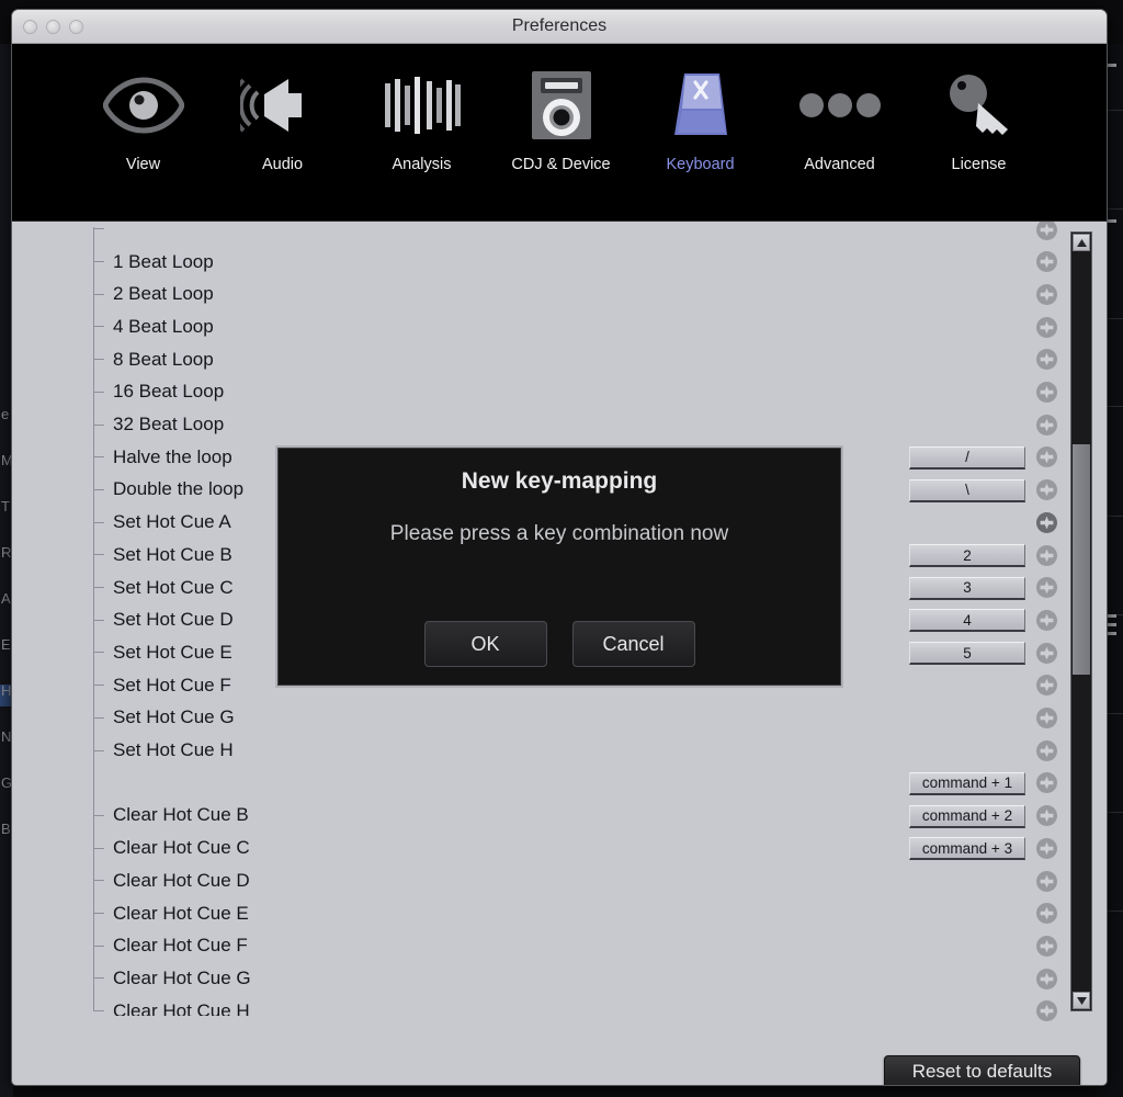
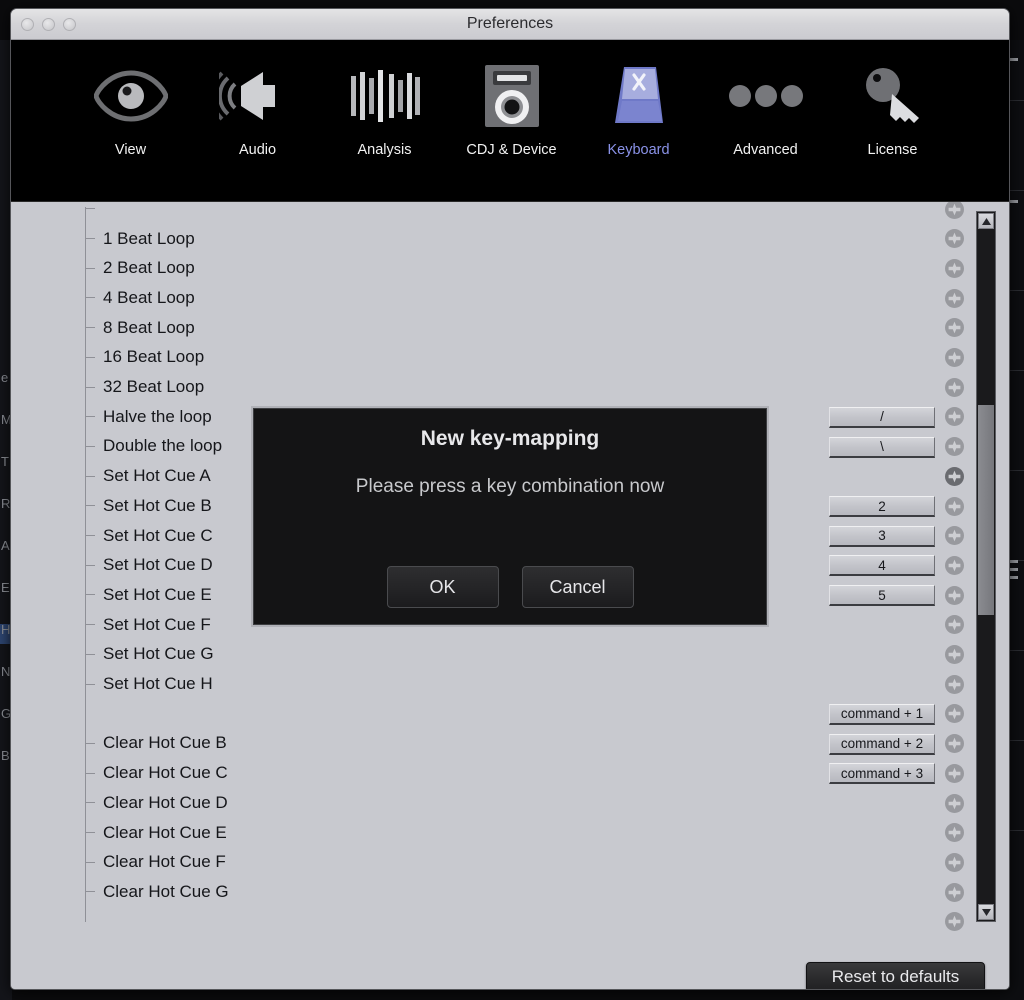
  e
  M
  T
  R
  A
  E
  H
  N
  G
  B
  Preferences
  View
  Audio
  Analysis
  CDJ & Device
  Keyboard
  Advanced
  License
  1 Beat Loop
  2 Beat Loop
  4 Beat Loop
  8 Beat Loop
  16 Beat Loop
  32 Beat Loop
  Halve the loop
  Double the loop
  Set Hot Cue A
  Set Hot Cue B
  Set Hot Cue C
  Set Hot Cue D
  Set Hot Cue E
  Set Hot Cue F
  Set Hot Cue G
  Set Hot Cue H
  Clear Hot Cue B
  Clear Hot Cue C
  Clear Hot Cue D
  Clear Hot Cue E
  Clear Hot Cue F
  Clear Hot Cue G
- Clear Hot Cue H
  /
  \
  2
  3
  4
  5
  command + 1
  command + 2
  command + 3
  Reset to defaults
  New key-mapping
  Please press a key combination now
  OK
  Cancel
